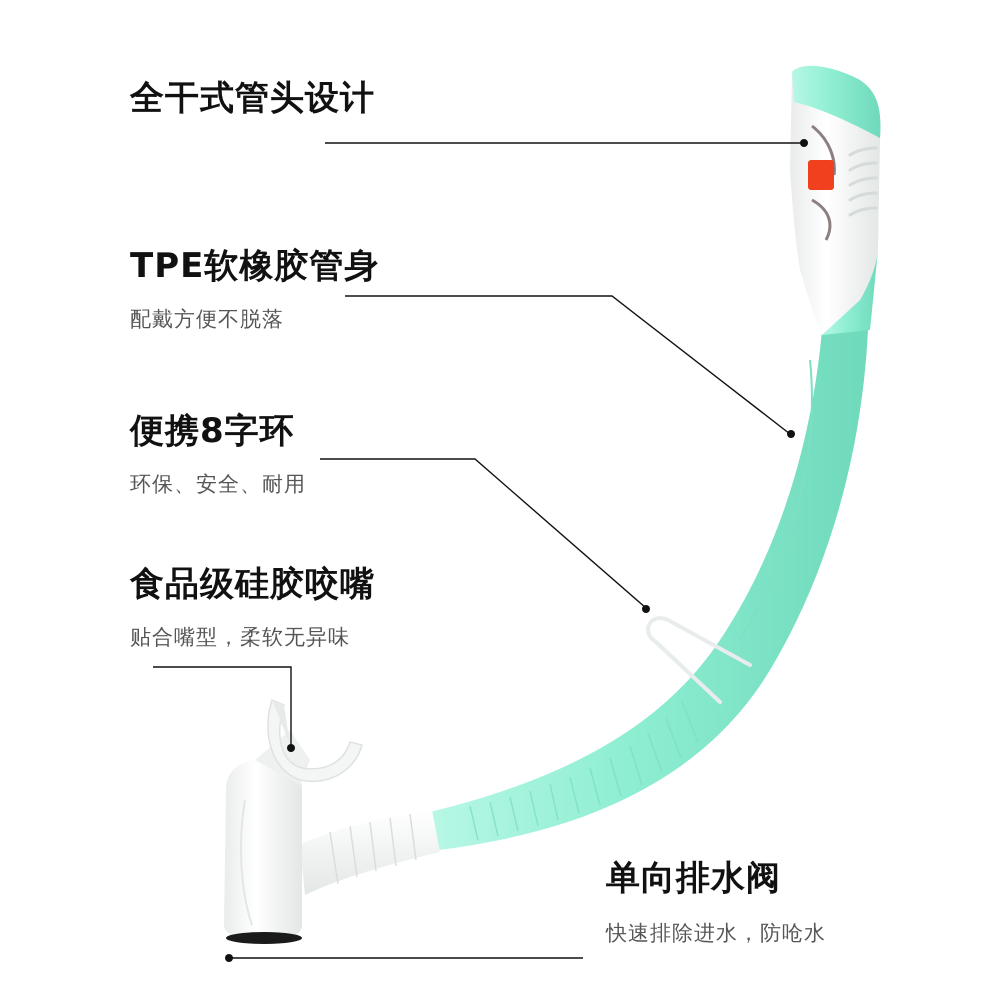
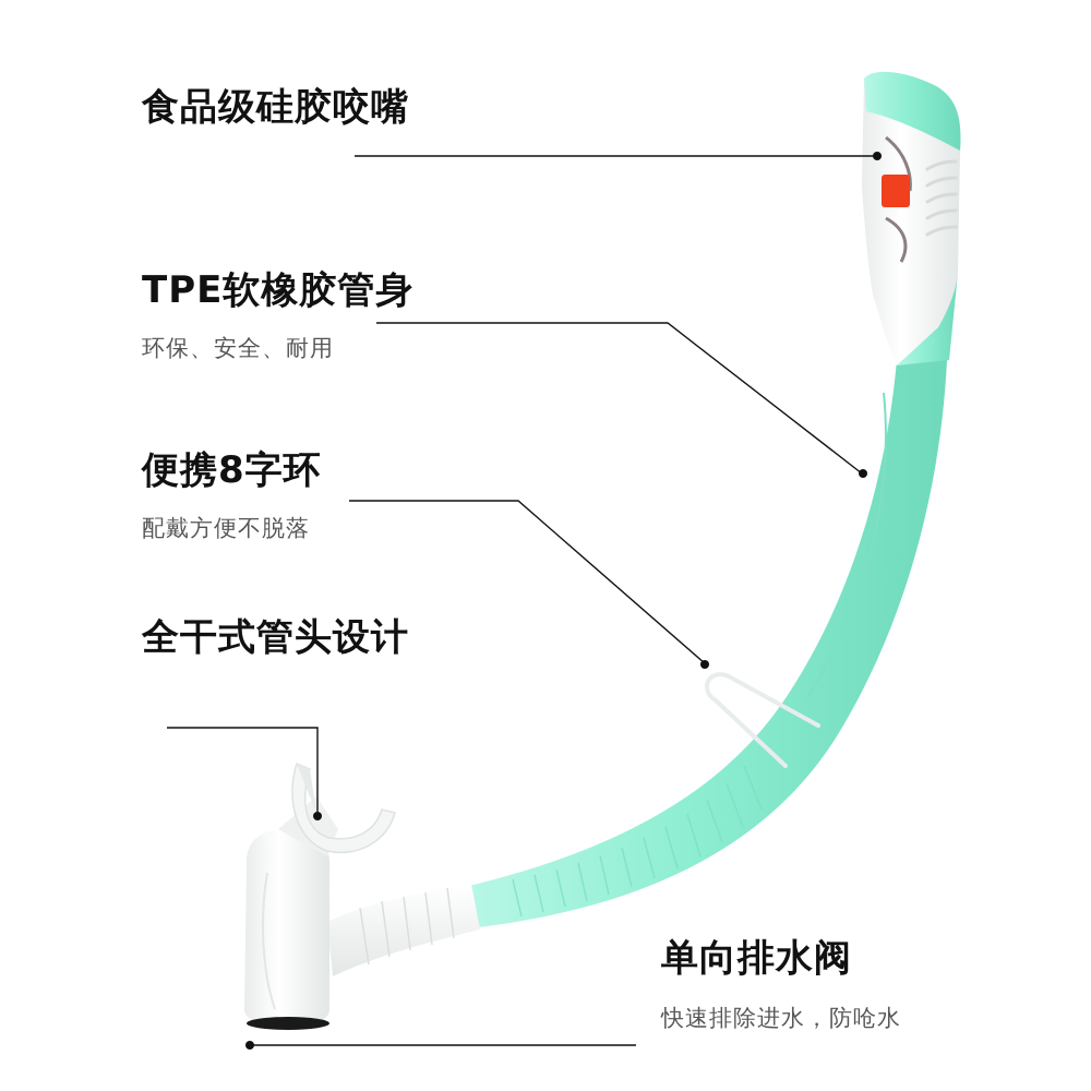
- 全干式管头设计
+ 食品级硅胶咬嘴
  TPE软橡胶管身
- 配戴方便不脱落
+ 环保、安全、耐用
  便携8字环
- 环保、安全、耐用
+ 配戴方便不脱落
- 食品级硅胶咬嘴
+ 全干式管头设计
- 贴合嘴型，柔软无异味
  单向排水阀
  快速排除进水，防呛水
